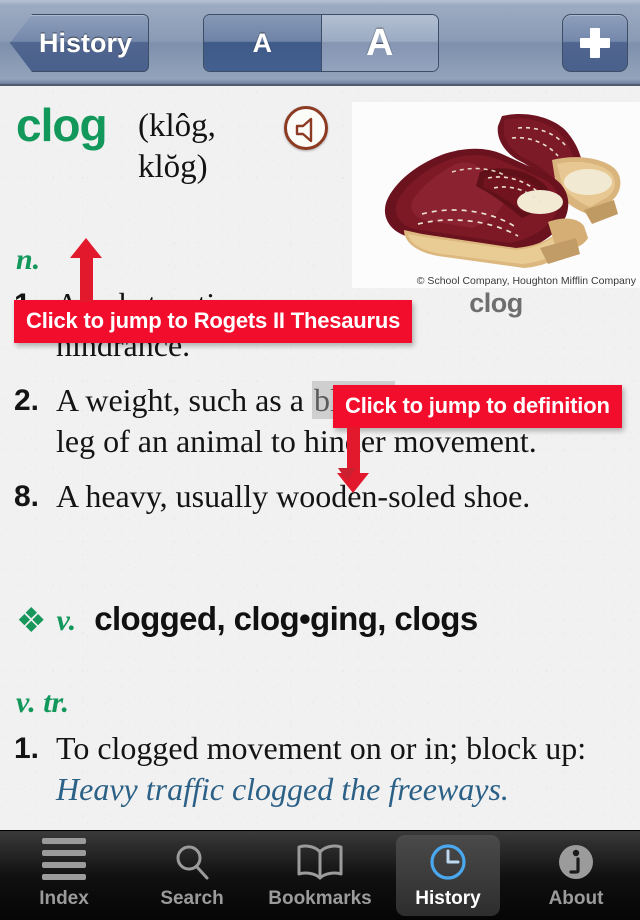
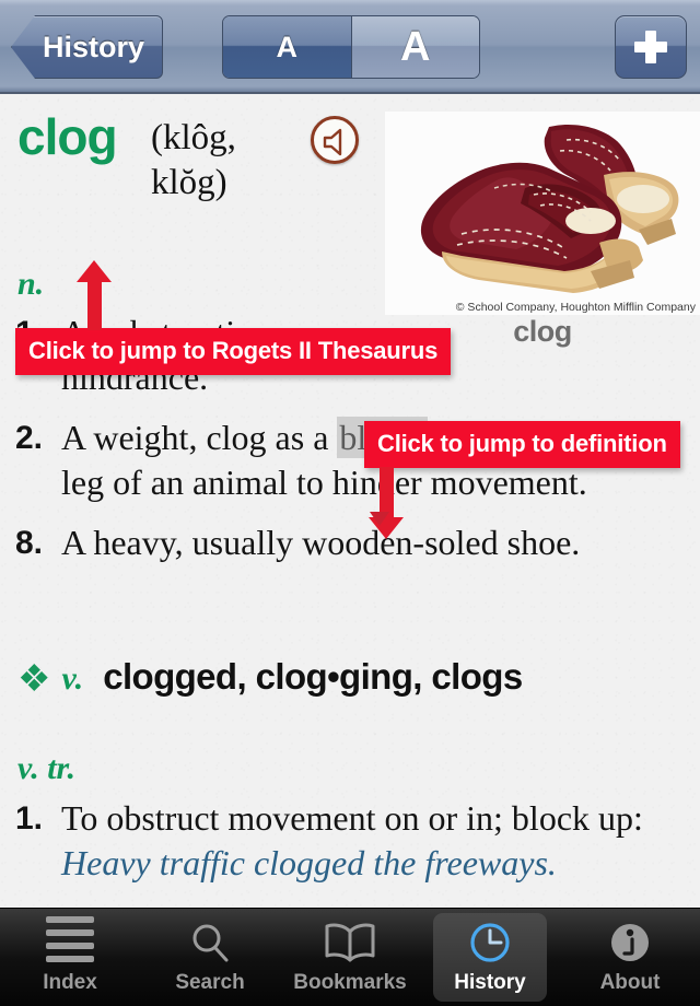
  History
  A
  A
  © School Company, Houghton Mifflin Company
  clog
  clog
  (klôg, klŏg)
  n.
  2.
- A weight, such as a b leg of an animal to hiner movement.
+ A weight, clog as a bl leg of an animal to hiner movement.
  8.
  A heavy, usually wooden-soled shoe.
  ❖
  v.
  clogged, clog•ging, clogs
  v. tr.
  1.
- To clogged movement on or in; block up: Heavy traffic clogged the freeways.
+ To obstruct movement on or in; block up: Heavy traffic clogged the freeways.
  Click to jump to Rogets II Thesaurus
  Click to jump to definition
  Index
  Search
  Bookmarks
  History
  About
